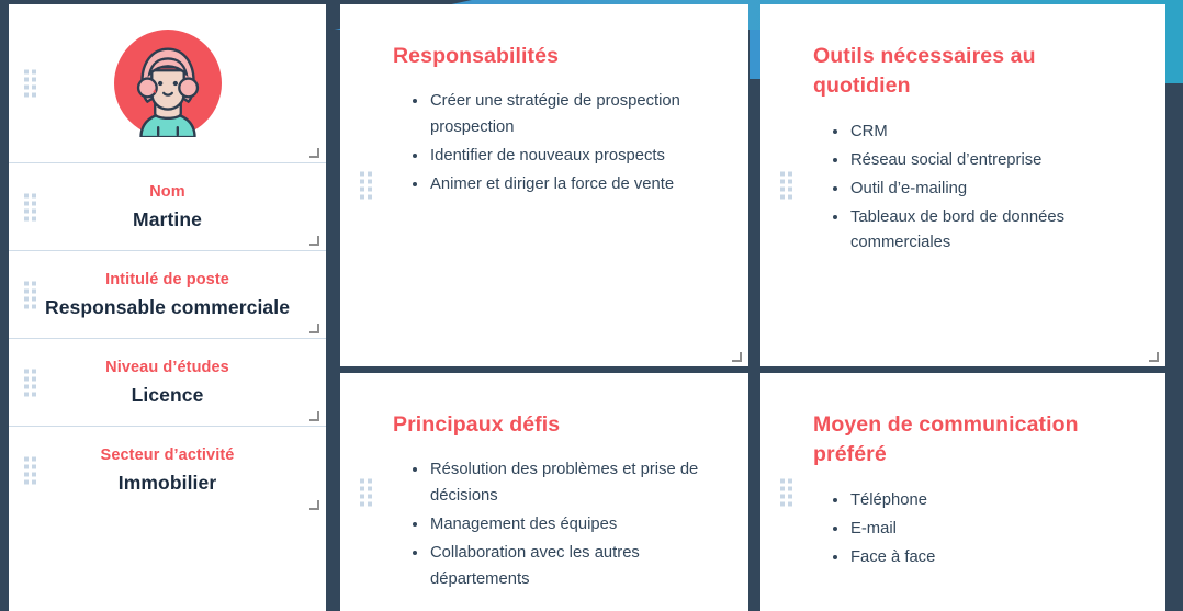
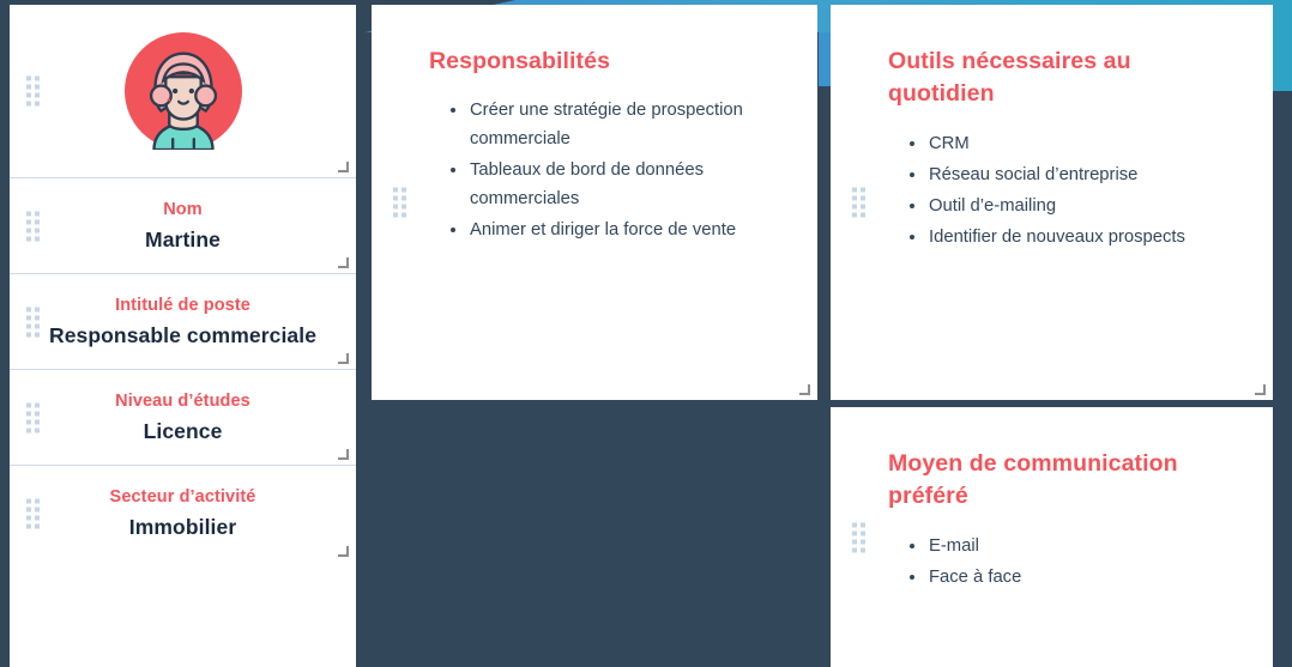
  Nom
  Martine
  Intitulé de poste
  Responsable commerciale
  Niveau d’études
  Licence
  Secteur d’activité
  Immobilier
  Responsabilités
- Créer une stratégie de prospection prospection
+ Créer une stratégie de prospection commerciale
- Identifier de nouveaux prospects
+ Tableaux de bord de données commerciales
  Animer et diriger la force de vente
  Outils nécessaires au quotidien
  CRM
  Réseau social d’entreprise
  Outil d’e-mailing
- Tableaux de bord de données commerciales
+ Identifier de nouveaux prospects
- Principaux défis
- Résolution des problèmes et prise de décisions
- Management des équipes
- Collaboration avec les autres départements
  Moyen de communication préféré
- Téléphone
  E-mail
  Face à face
